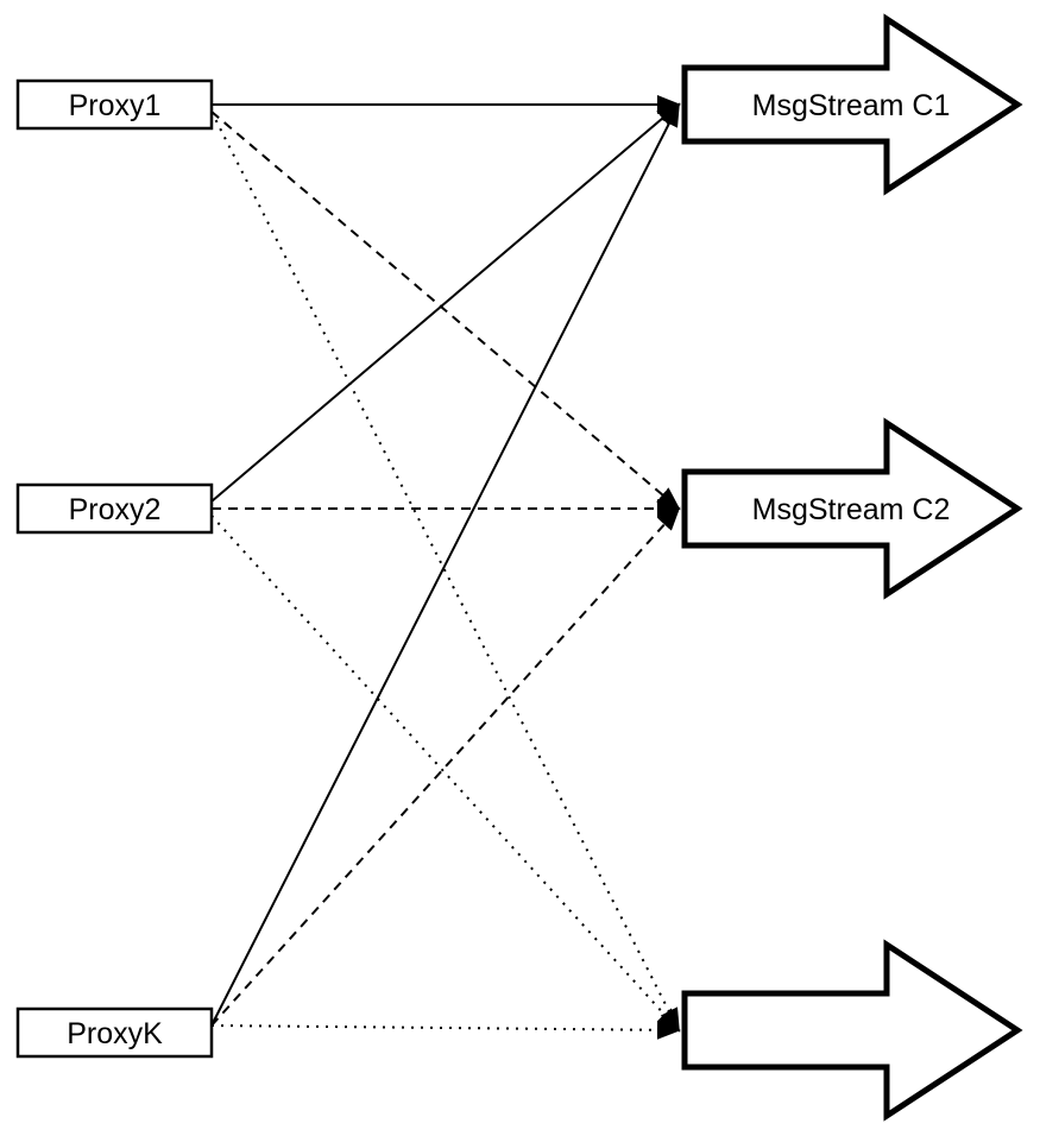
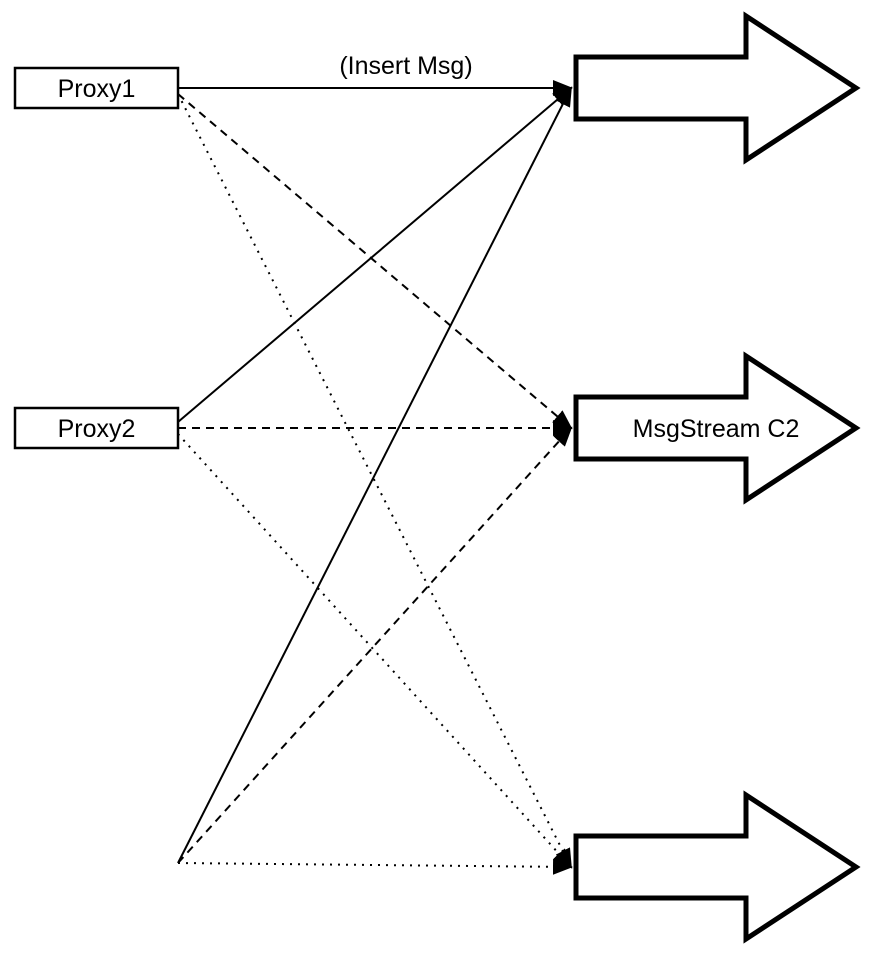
+ (Insert Msg)
  Proxy1
  Proxy2
- ProxyK
- MsgStream C1
  MsgStream C2
